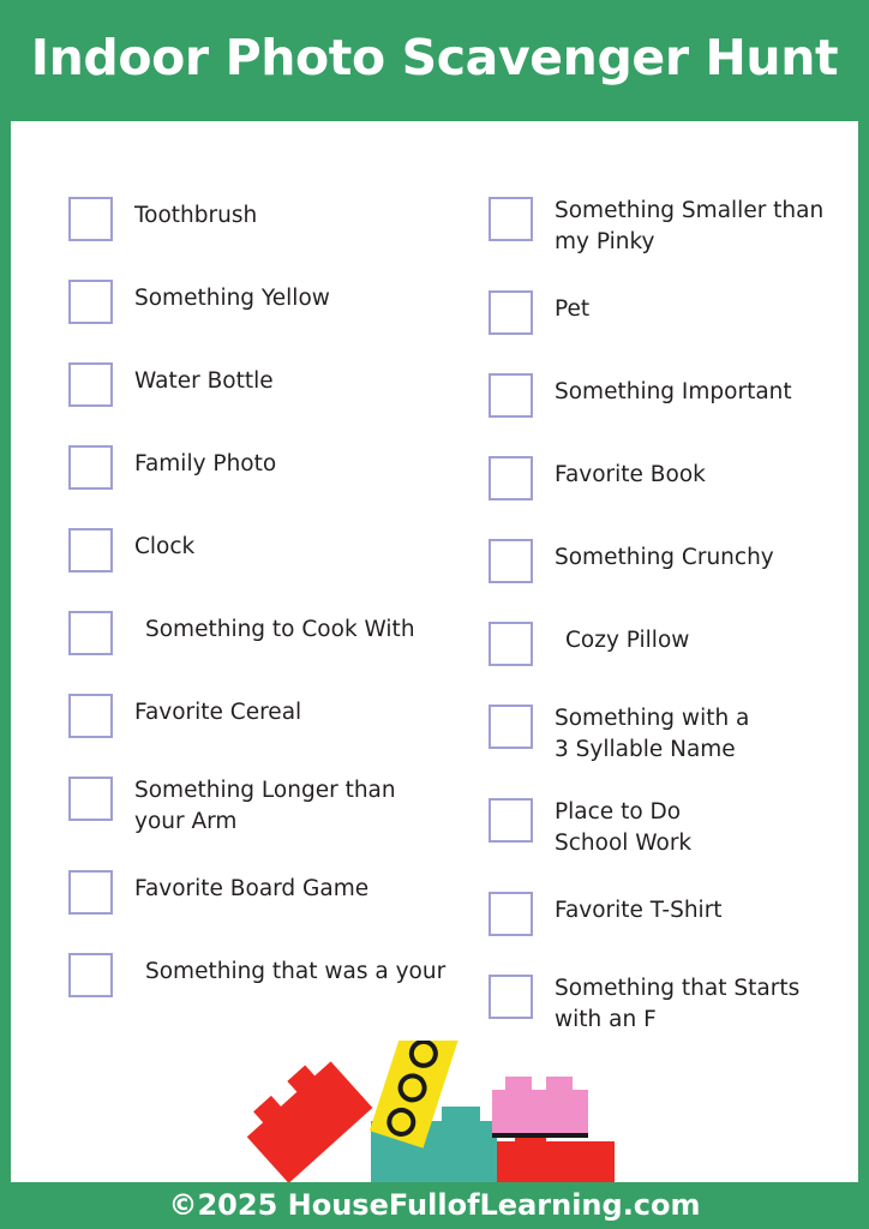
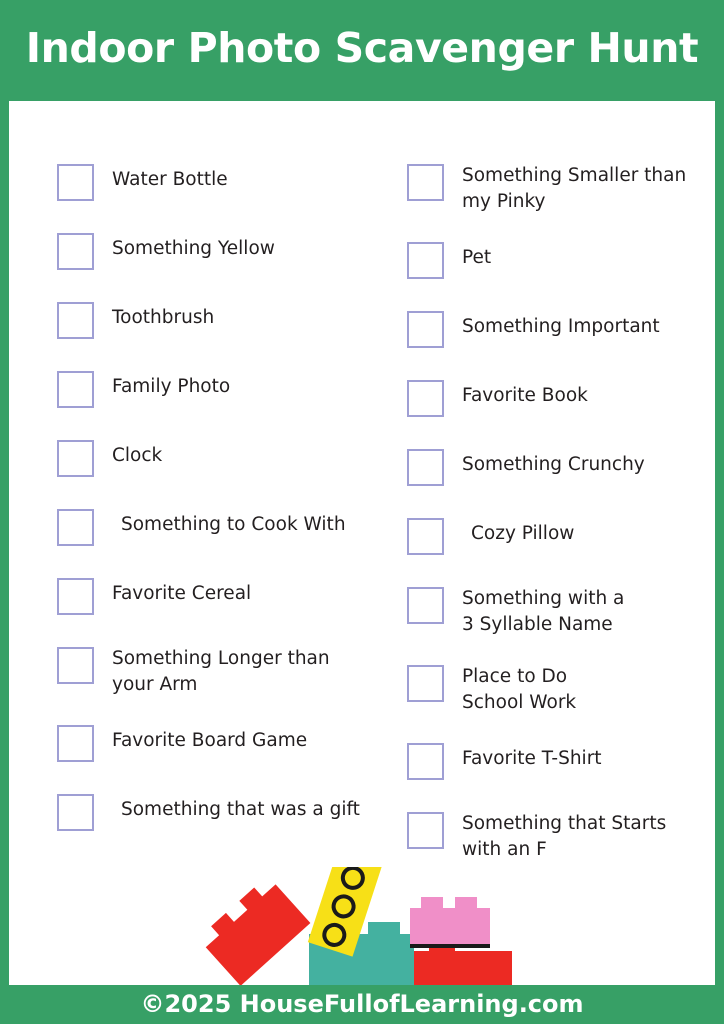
  Indoor Photo Scavenger Hunt
- Toothbrush
+ Water Bottle
  Something Yellow
- Water Bottle
+ Toothbrush
  Family Photo
  Clock
  Something to Cook With
  Favorite Cereal
  Something Longer than
  your Arm
  Favorite Board Game
- Something that was a your
+ Something that was a gift
  Something Smaller than
  my Pinky
  Pet
  Something Important
  Favorite Book
  Something Crunchy
  Cozy Pillow
  Something with a
  3 Syllable Name
  Place to Do
  School Work
  Favorite T-Shirt
  Something that Starts
  with an F
  ©2025 HouseFullofLearning.com
